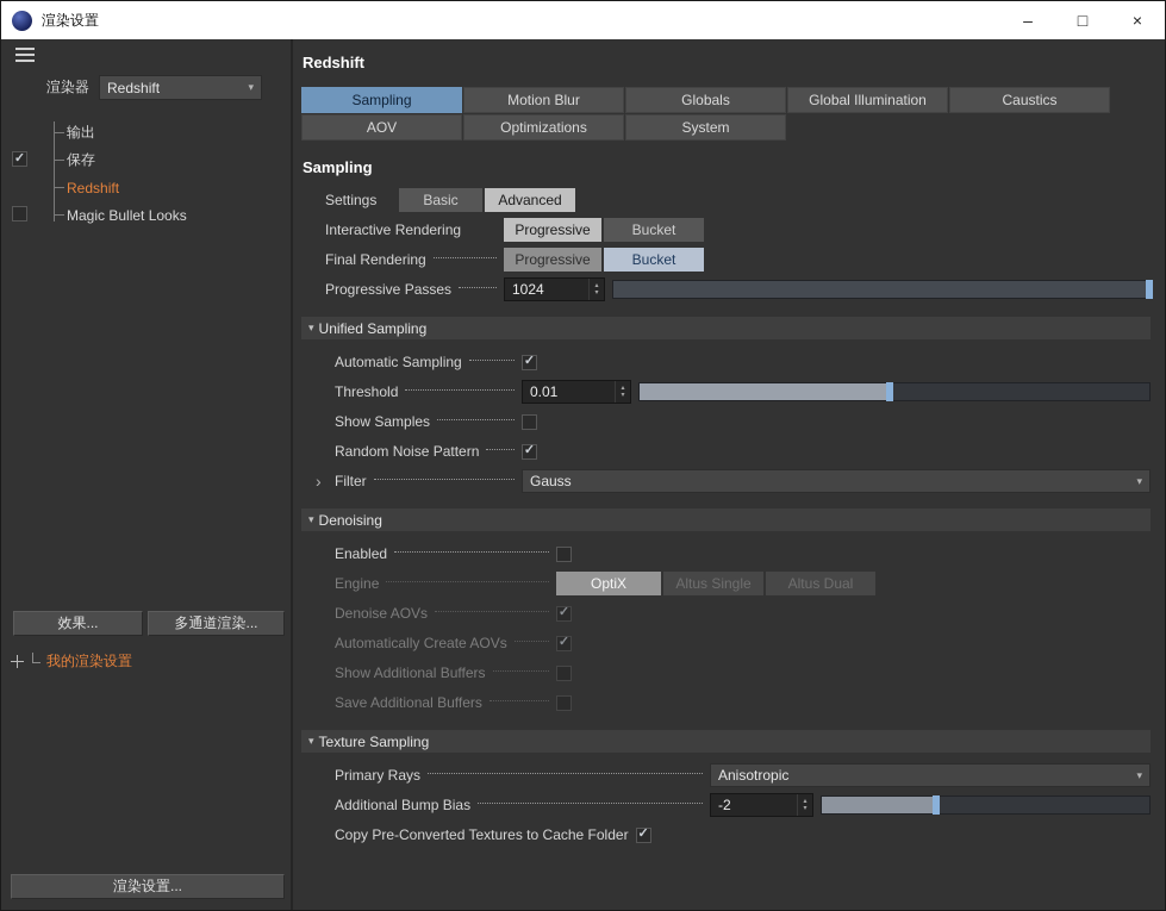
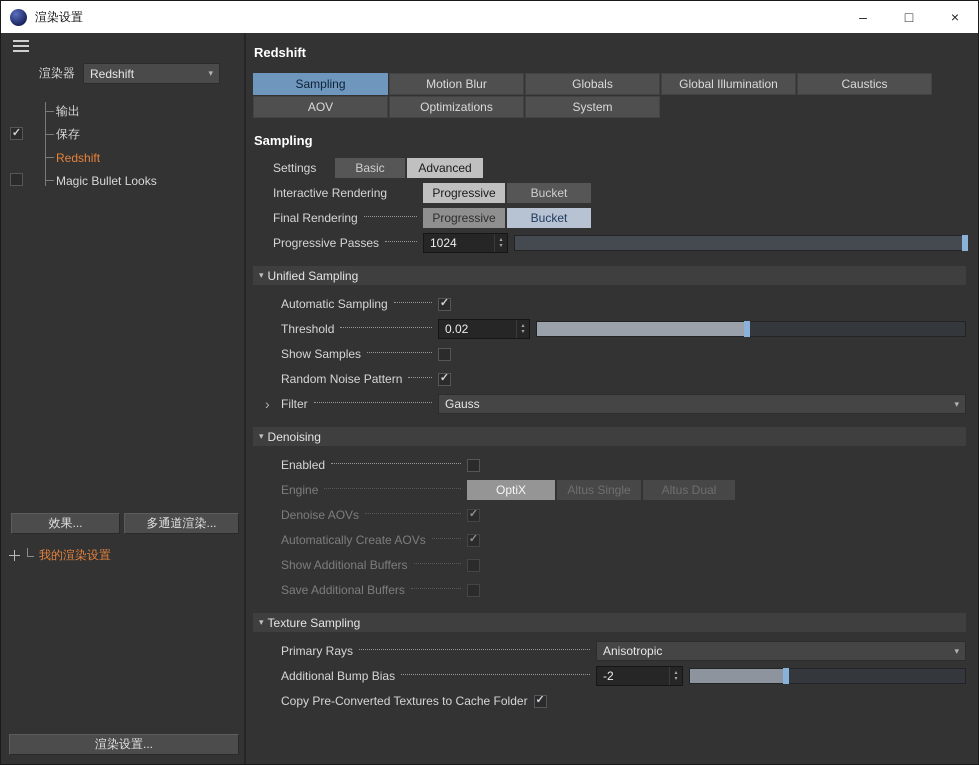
  渲染设置
  –
  □
  ×
  渲染器
  Redshift
  ▾
  输出
  ✓
  保存
  Redshift
  Magic Bullet Looks
  效果...
  多通道渲染...
  我的渲染设置
  渲染设置...
  Redshift
  Sampling
  Motion Blur
  Globals
  Global Illumination
  Caustics
  AOV
  Optimizations
  System
  Sampling
  Settings
  Basic
  Advanced
  Interactive Rendering
  Progressive
  Bucket
  Final Rendering
  Progressive
  Bucket
  Progressive Passes
  1024
  ▾
  Unified Sampling
  Automatic Sampling
  ✓
  Threshold
- 0.01
+ 0.02
  Show Samples
  Random Noise Pattern
  ✓
  ›
  Filter
  Gauss
  ▾
  ▾
  Denoising
  Enabled
  Engine
  OptiX
  Altus Single
  Altus Dual
  Denoise AOVs
  ✓
  Automatically Create AOVs
  ✓
  Show Additional Buffers
  Save Additional Buffers
  ▾
  Texture Sampling
  Primary Rays
  Anisotropic
  ▾
  Additional Bump Bias
  -2
  Copy Pre-Converted Textures to Cache Folder
  ✓
